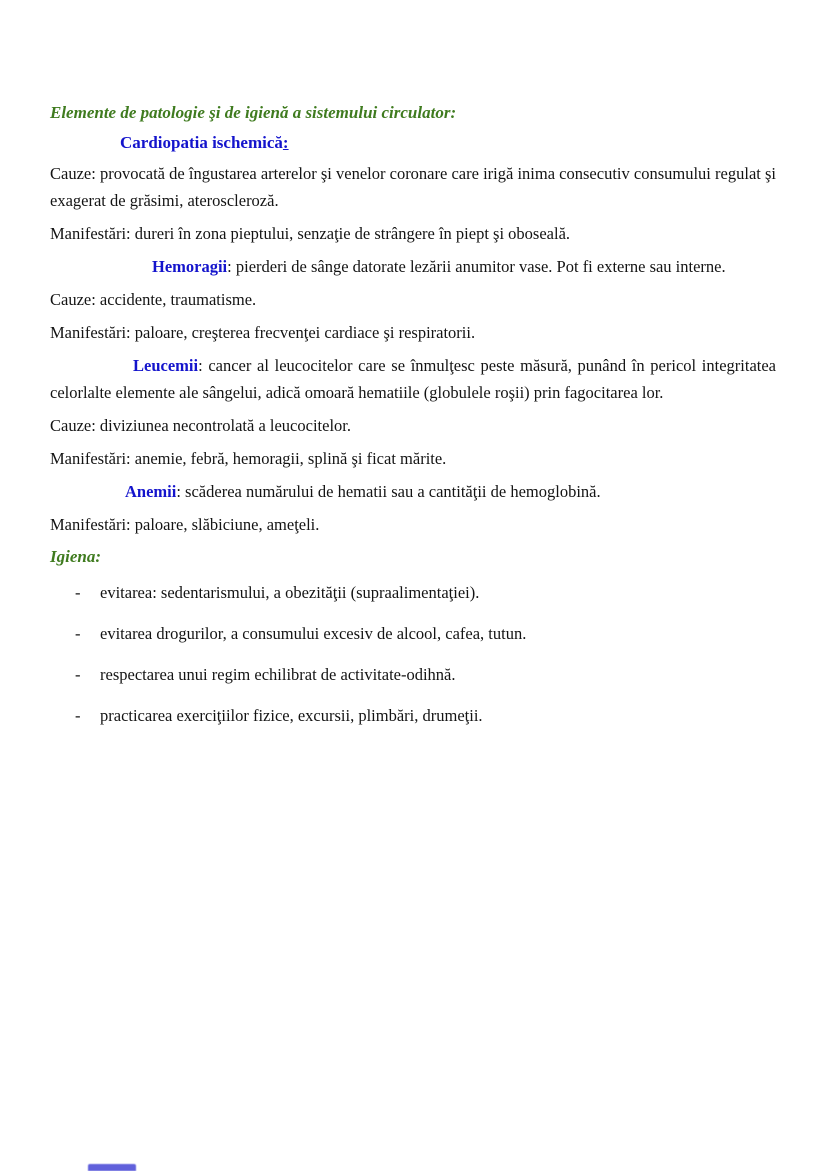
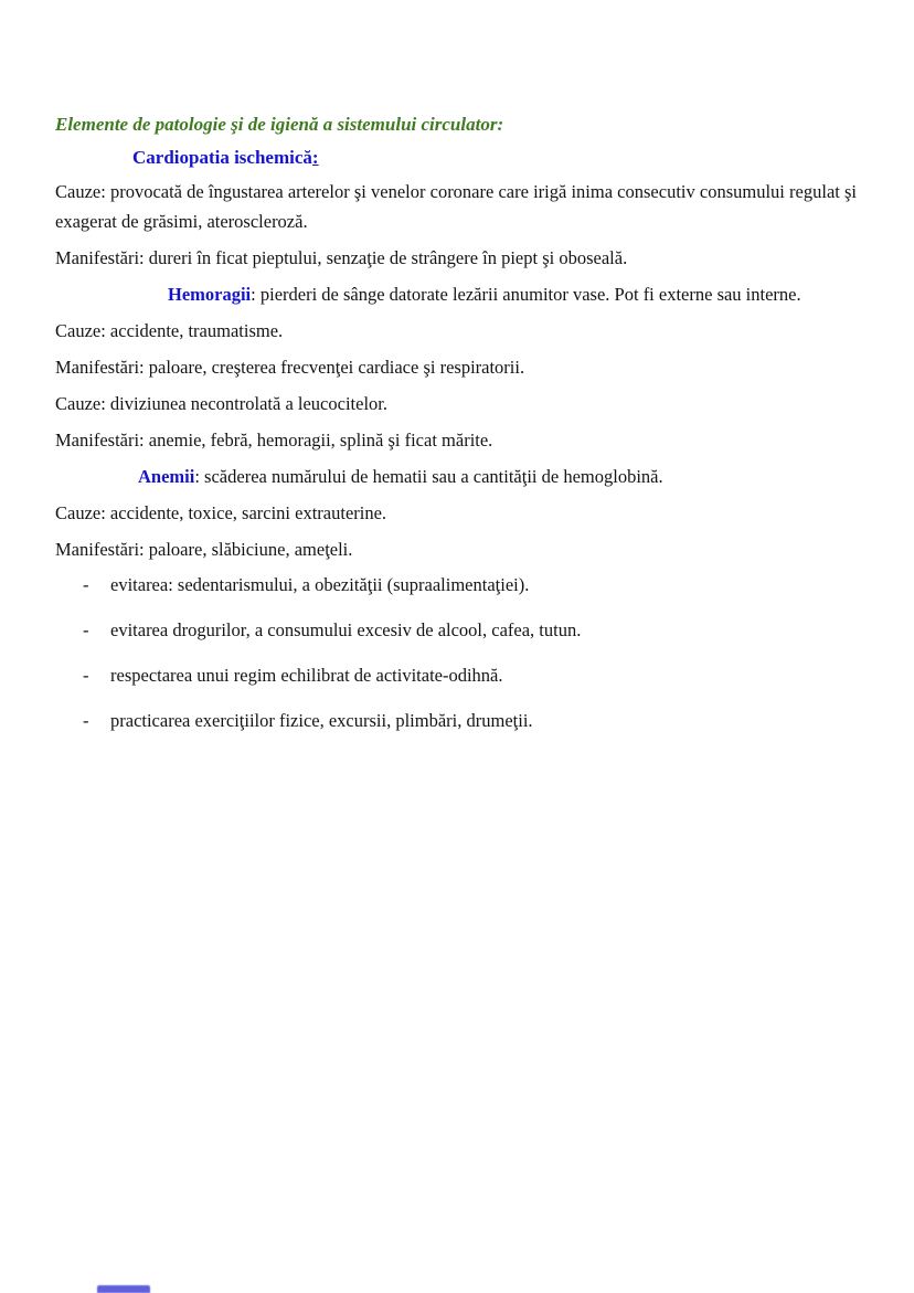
  Elemente de patologie şi de igienă a sistemului circulator:
  Cardiopatia ischemică:
  Cauze: provocată de îngustarea arterelor şi venelor coronare care irigă inima consecutiv consumului regulat şi exagerat de grăsimi, ateroscleroză.
- Manifestări: dureri în zona pieptului, senzaţie de strângere în piept şi oboseală.
+ Manifestări: dureri în ficat pieptului, senzaţie de strângere în piept şi oboseală.
  Hemoragii: pierderi de sânge datorate lezării anumitor vase. Pot fi externe sau interne.
  Cauze: accidente, traumatisme.
  Manifestări: paloare, creşterea frecvenţei cardiace şi respiratorii.
- Leucemii: cancer al leucocitelor care se înmulţesc peste măsură, punând în pericol integritatea celorlalte elemente ale sângelui, adică omoară hematiile (globulele roşii) prin fagocitarea lor.
  Cauze: diviziunea necontrolată a leucocitelor.
  Manifestări: anemie, febră, hemoragii, splină şi ficat mărite.
  Anemii: scăderea numărului de hematii sau a cantităţii de hemoglobină.
+ Cauze: accidente, toxice, sarcini extrauterine.
  Manifestări: paloare, slăbiciune, ameţeli.
- Igiena:
  -
  evitarea: sedentarismului, a obezităţii (supraalimentaţiei).
  -
  evitarea drogurilor, a consumului excesiv de alcool, cafea, tutun.
  -
  respectarea unui regim echilibrat de activitate-odihnă.
  -
  practicarea exerciţiilor fizice, excursii, plimbări, drumeţii.
